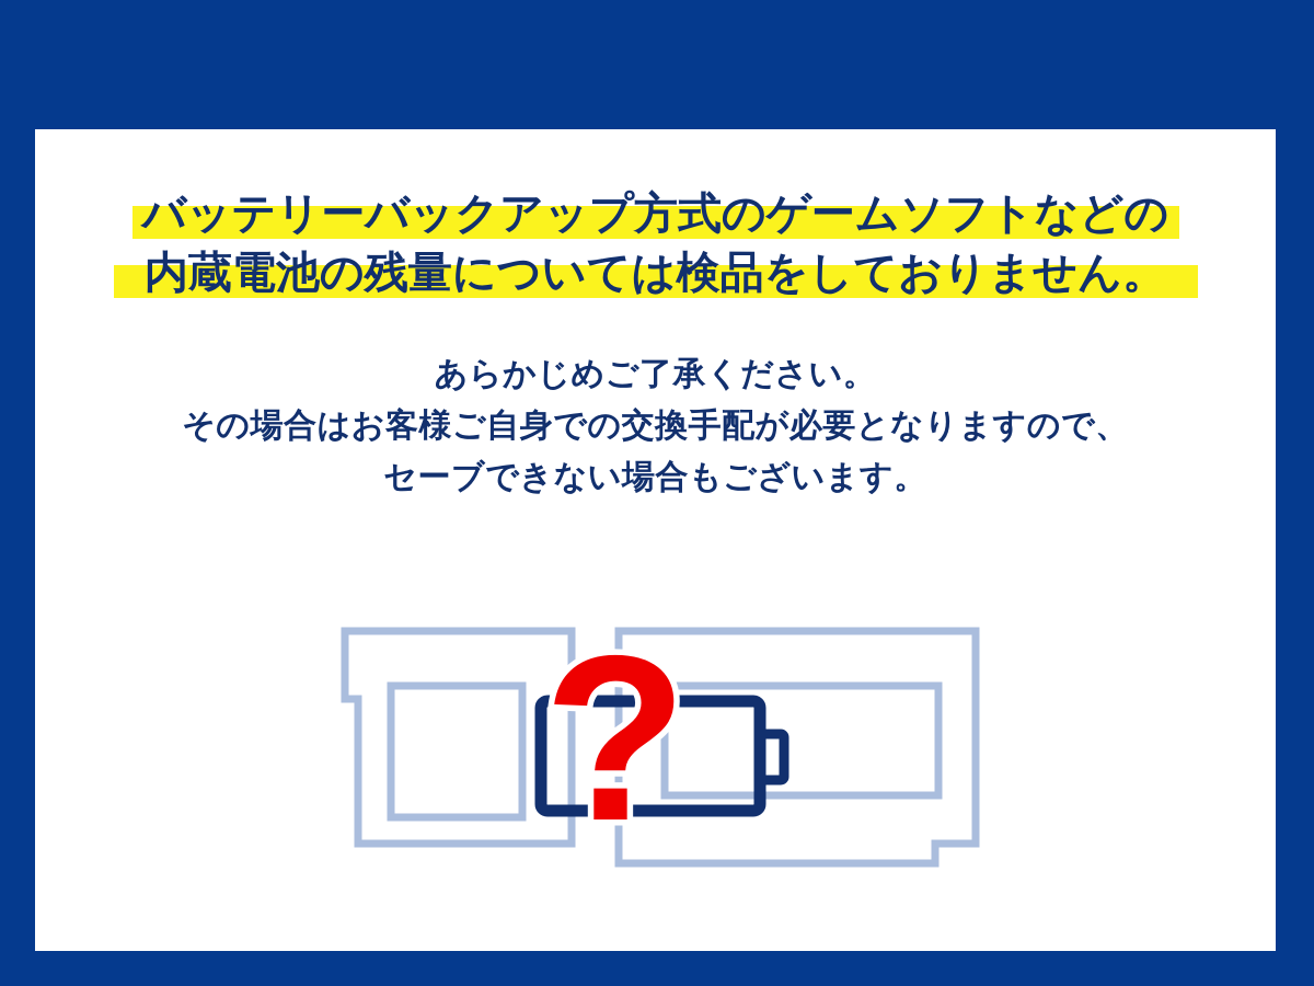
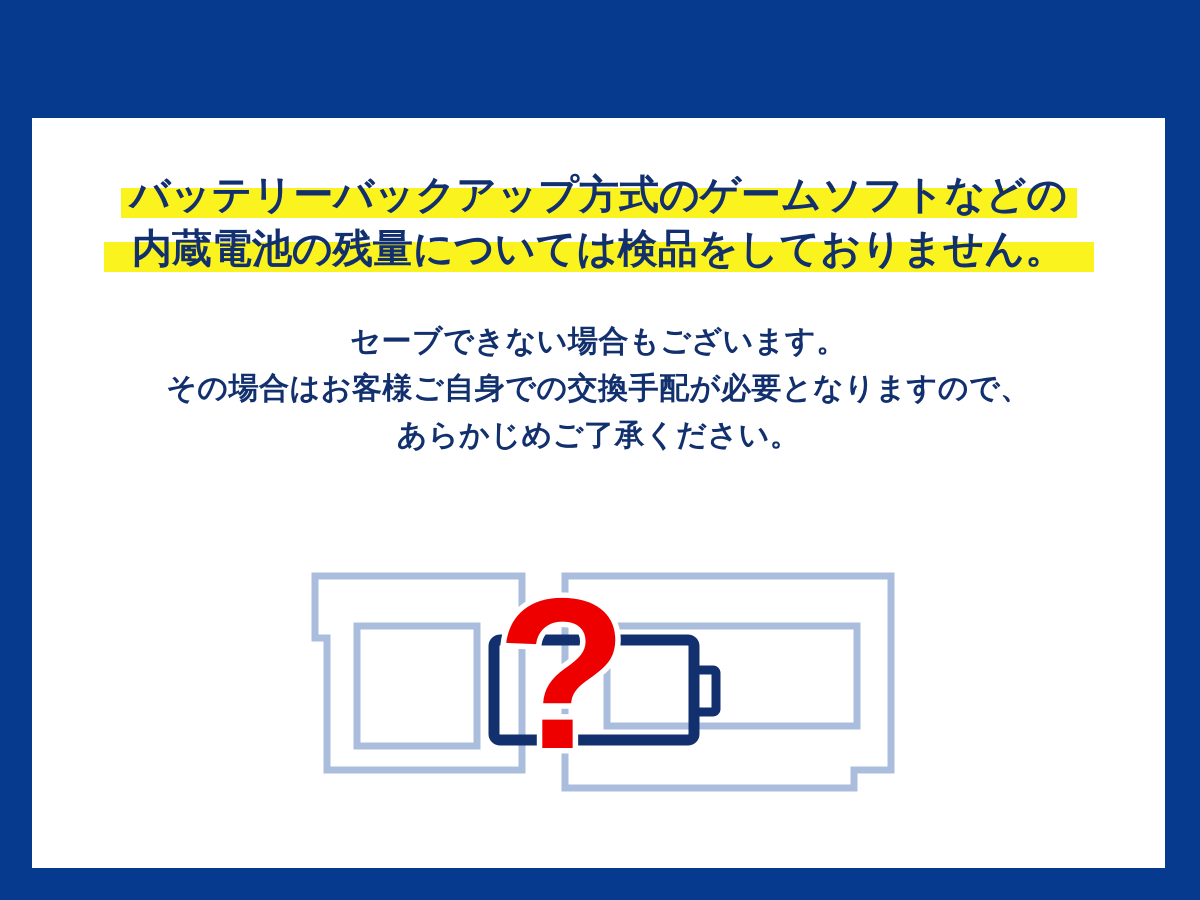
  バッテリーバックアップ方式のゲームソフトなどの
  内蔵電池の残量については検品をしておりません。
- あらかじめご了承ください。
+ セーブできない場合もございます。
  その場合はお客様ご自身での交換手配が必要となりますので、
- セーブできない場合もございます。
+ あらかじめご了承ください。
  ?
